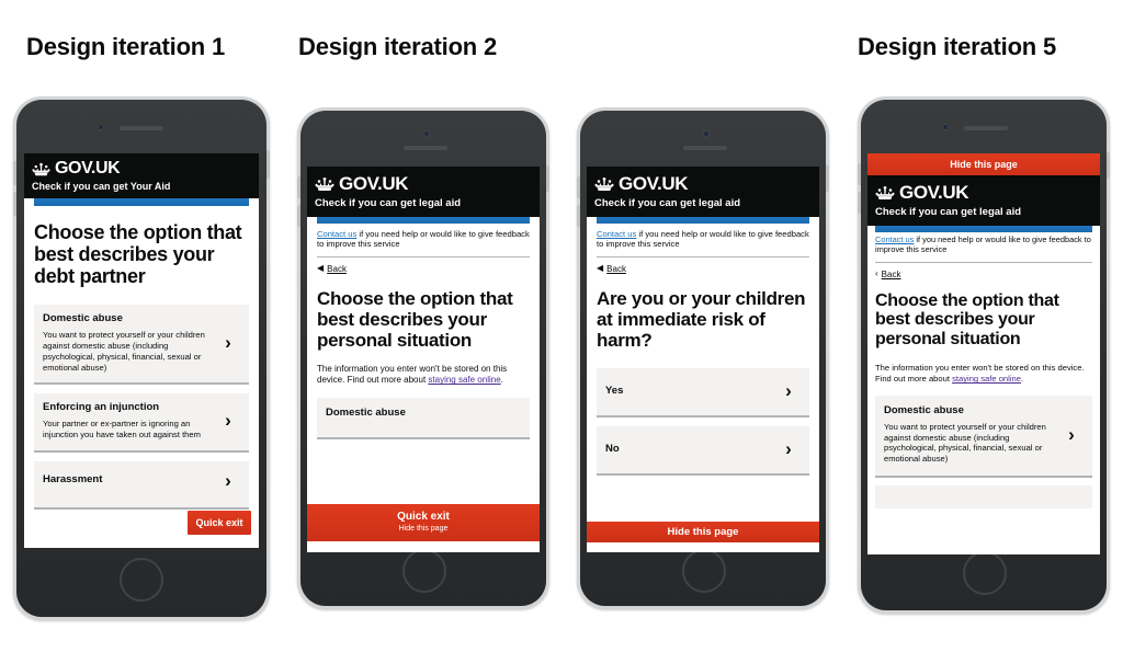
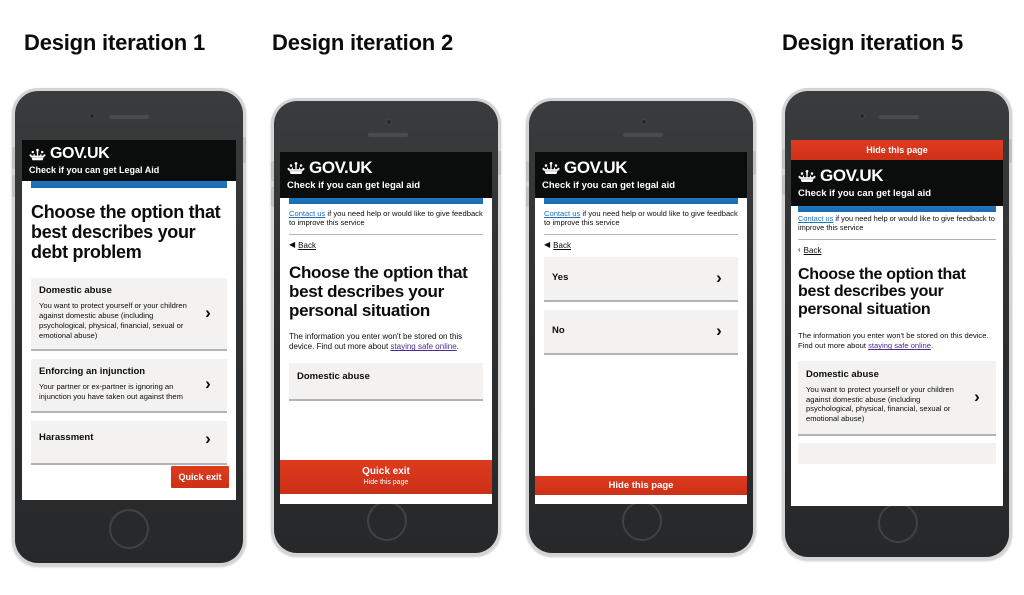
  Design iteration 1
  Design iteration 2
  Design iteration 5
  GOV.UK
- Check if you can get Your Aid
+ Check if you can get Legal Aid
- Choose the option that best describes your debt partner
+ Choose the option that best describes your debt problem
  Domestic abuse
  You want to protect yourself or your children against domestic abuse (including psychological, physical, financial, sexual or emotional abuse)
  ›
  Enforcing an injunction
  Your partner or ex-partner is ignoring an injunction you have taken out against them
  ›
  Harassment
  ›
  Quick exit
  GOV.UK
  Check if you can get legal aid
  Contact us if you need help or would like to give feedback to improve this service
  ◀
  Back
  Choose the option that best describes your personal situation
  The information you enter won't be stored on this device. Find out more about staying safe online.
  Domestic abuse
  Quick exit
  GOV.UK
  Check if you can get legal aid
  Contact us if you need help or would like to give feedback to improve this service
  ◀
  Back
- Are you or your children at immediate risk of harm?
  Yes
  ›
  No
  ›
  Hide this page
  Hide this page
  GOV.UK
  Check if you can get legal aid
  Contact us if you need help or would like to give feedback to improve this service
  ‹
  Back
  Choose the option that best describes your personal situation
  The information you enter won't be stored on this device. Find out more about staying safe online.
  Domestic abuse
  You want to protect yourself or your children against domestic abuse (including psychological, physical, financial, sexual or emotional abuse)
  ›
